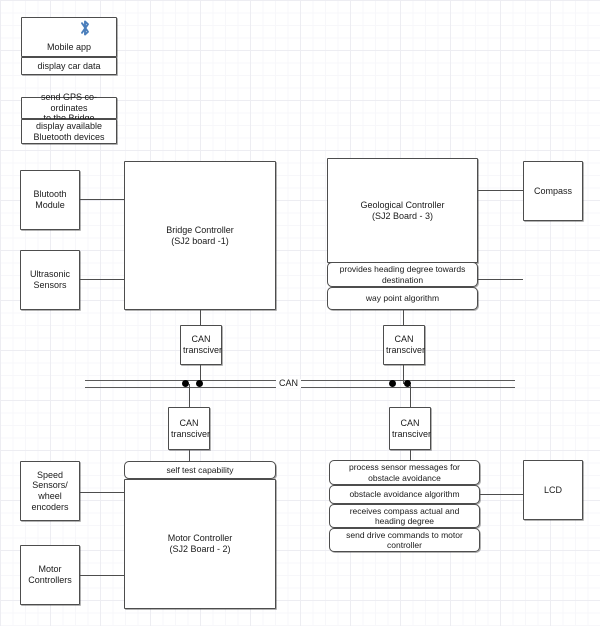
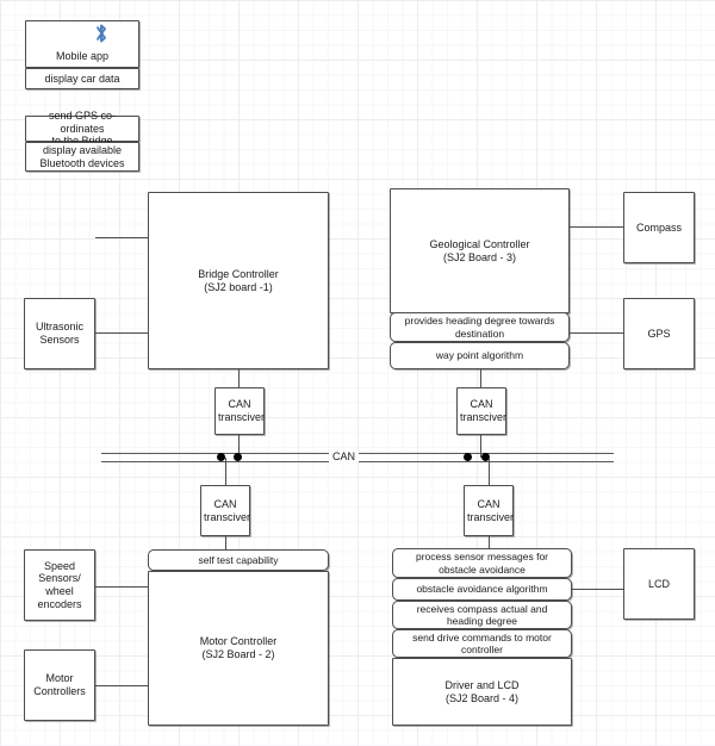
  Mobile app
  display car data
  send GPS co-ordinates
  display available
  Bluetooth devices
  Bridge Controller
  (SJ2 board -1)
- Blutooth
- Module
  Ultrasonic
  Sensors
  Geological Controller
  (SJ2 Board - 3)
  provides heading degree towards
  destination
  way point algorithm
  Compass
+ GPS
  CAN
  transciver
  CAN
  transciver
  CAN
  CAN
  transciver
  CAN
  transciver
  self test capability
  Motor Controller
  (SJ2 Board - 2)
  Speed
  Sensors/
  wheel
  encoders
  Motor
  Controllers
  process sensor messages for
  obstacle avoidance
  obstacle avoidance algorithm
  receives compass actual and
  heading degree
  send drive commands to motor
  controller
+ Driver and LCD
+ (SJ2 Board - 4)
  LCD
